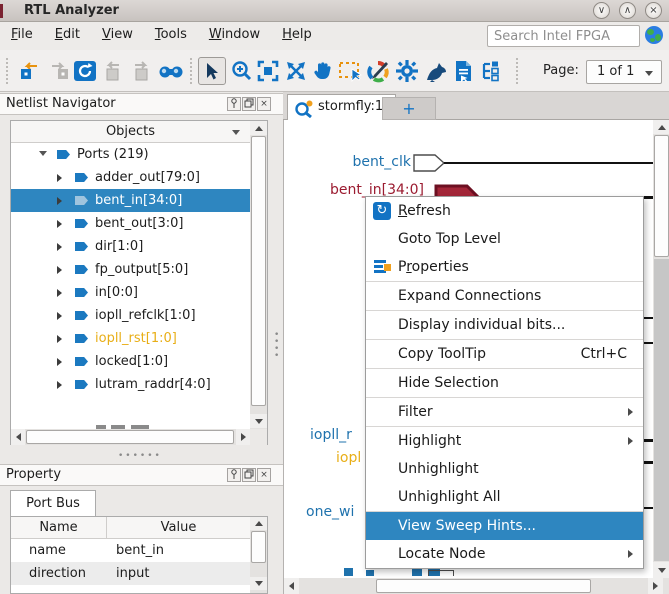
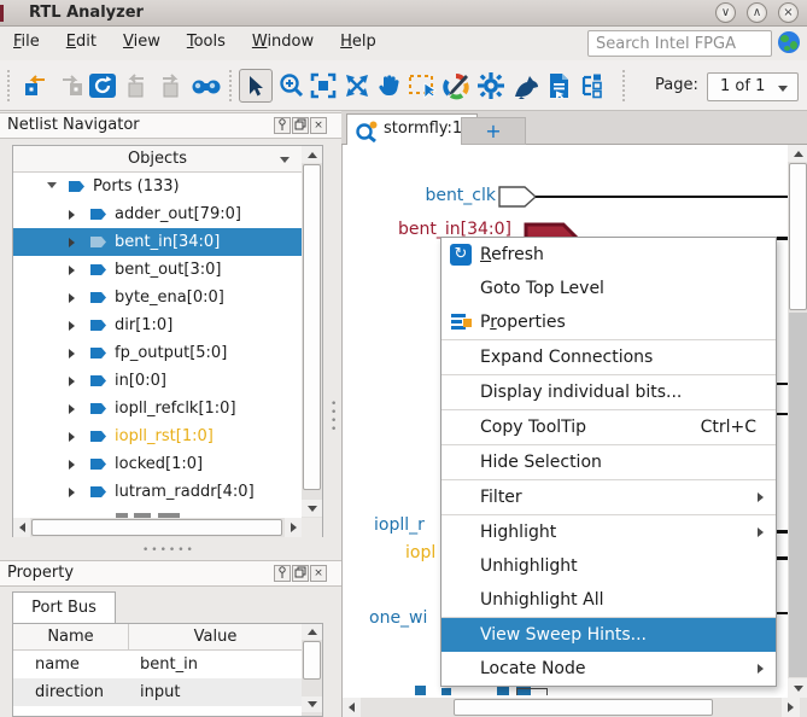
  RTL Analyzer
  ∨
  ∧
  ×
  File Edit View Tools Window Help
  Search Intel FPGA
  Page:
  1 of 1
  Netlist Navigator
  ×
  Objects
- Ports (219)
+ Ports (133)
  adder_out[79:0]
  bent_in[34:0]
  bent_out[3:0]
+ byte_ena[0:0]
  dir[1:0]
  fp_output[5:0]
  in[0:0]
  iopll_refclk[1:0]
  iopll_rst[1:0]
  locked[1:0]
  lutram_raddr[4:0]
  ••••••
  •
  •
  •
  •
  Property
  ×
  Port Bus
  Name
  Value
  name
  bent_in
  direction
  input
  stormfly:1
  +
  bent_clk
  bent_in[34:0]
  iopll_r
  iopl
  one_wi
  ↻
  Refresh
  Goto Top Level
  Properties
  Expand Connections
  Display individual bits...
  Copy ToolTip
  Ctrl+C
  Hide Selection
  Filter
  Highlight
  Unhighlight
  Unhighlight All
  View Sweep Hints...
  Locate Node
